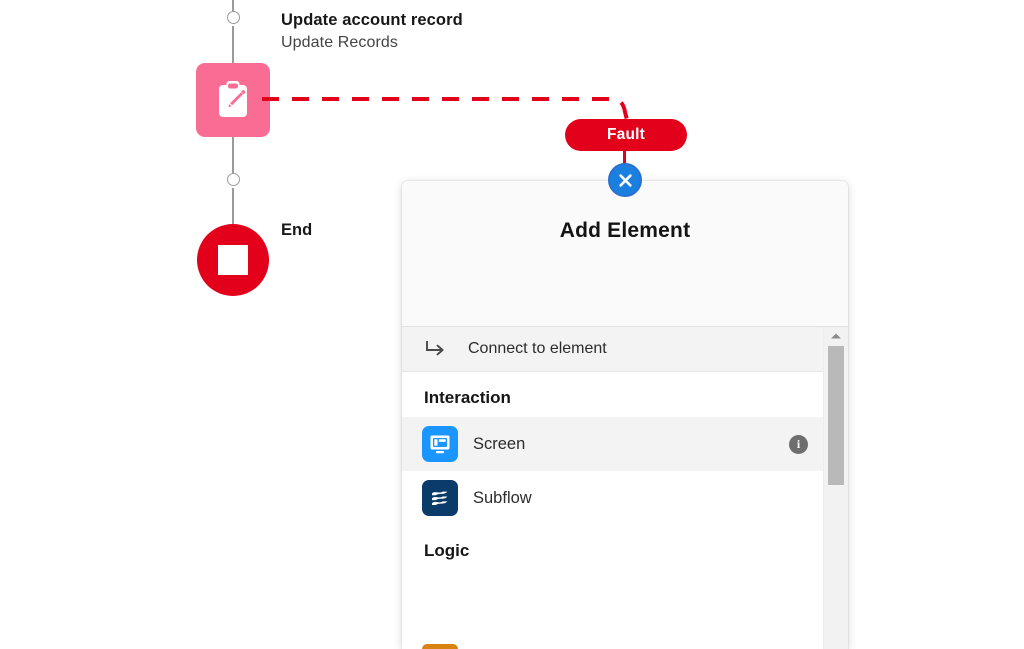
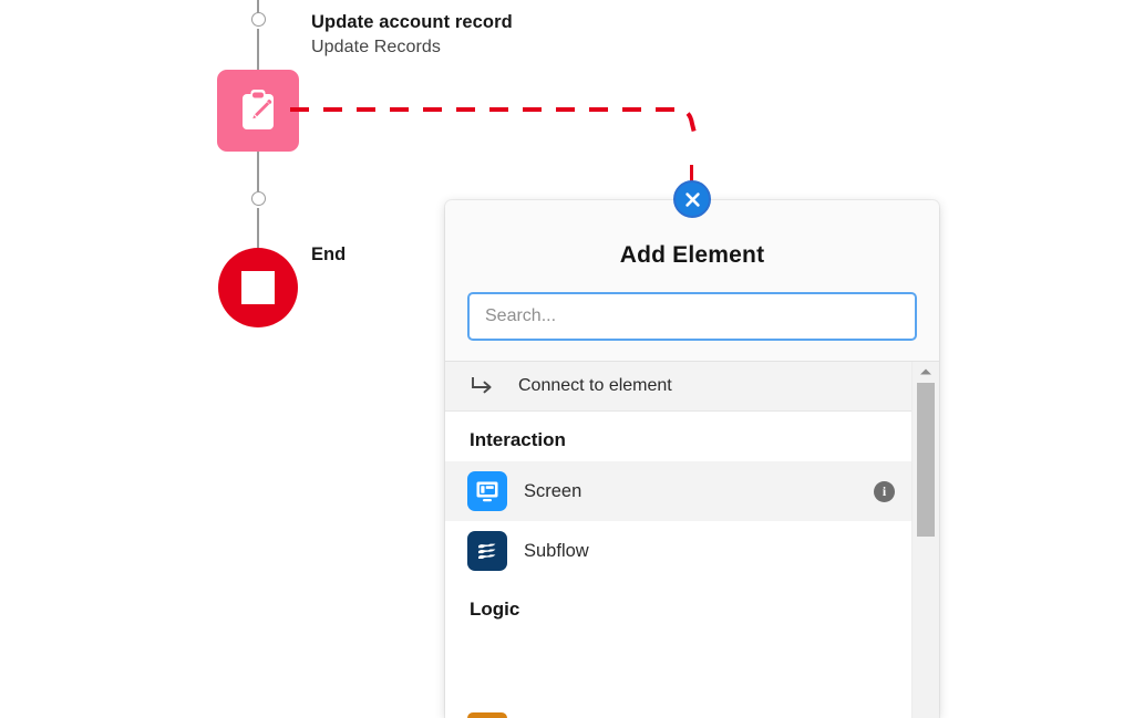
  Update account record
  Update Records
- Fault
  End
  Add Element
+ Search...
  Connect to element
  Interaction
  Screen
  i
  Subflow
  Logic
